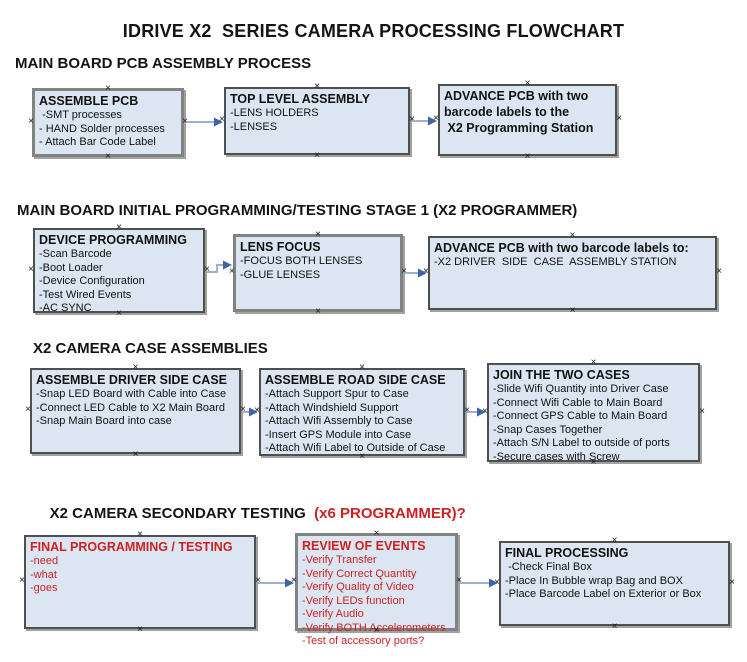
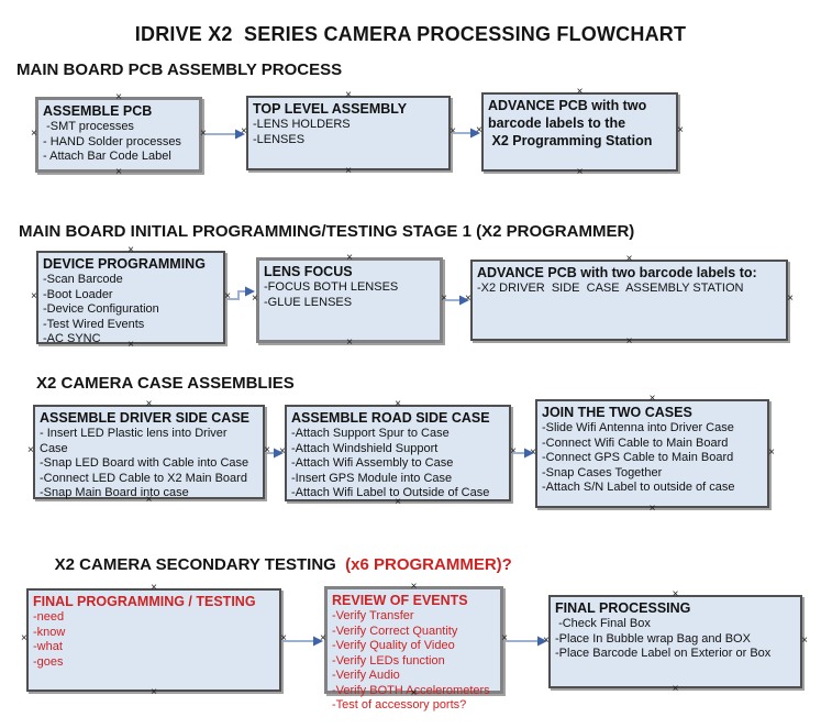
  IDRIVE X2 SERIES CAMERA PROCESSING FLOWCHART
  MAIN BOARD PCB ASSEMBLY PROCESS
  ASSEMBLE PCB
  -SMT processes
  - HAND Solder processes
  - Attach Bar Code Label
  ×
  ×
  ×
  ×
  TOP LEVEL ASSEMBLY
  -LENS HOLDERS
  -LENSES
  ×
  ×
  ×
  ×
  ADVANCE PCB with two
  barcode labels to the
  X2 Programming Station
  ×
  ×
  ×
  ×
  MAIN BOARD INITIAL PROGRAMMING/TESTING STAGE 1 (X2 PROGRAMMER)
  DEVICE PROGRAMMING
  -Scan Barcode
  -Boot Loader
  -Device Configuration
  -Test Wired Events
  -AC SYNC
  ×
  ×
  ×
  ×
  LENS FOCUS
  -FOCUS BOTH LENSES
  -GLUE LENSES
  ×
  ×
  ×
  ×
  ADVANCE PCB with two barcode labels to:
  -X2 DRIVER SIDE CASE ASSEMBLY STATION
  ×
  ×
  ×
  ×
  X2 CAMERA CASE ASSEMBLIES
  ASSEMBLE DRIVER SIDE CASE
+ - Insert LED Plastic lens into Driver Case
  -Snap LED Board with Cable into Case
  -Connect LED Cable to X2 Main Board
  -Snap Main Board into case
  ×
  ×
  ×
  ×
  ASSEMBLE ROAD SIDE CASE
  -Attach Support Spur to Case
  -Attach Windshield Support
  -Attach Wifi Assembly to Case
  -Insert GPS Module into Case
  -Attach Wifi Label to Outside of Case
  ×
  ×
  ×
  ×
  JOIN THE TWO CASES
- -Slide Wifi Quantity into Driver Case
+ -Slide Wifi Antenna into Driver Case
  -Connect Wifi Cable to Main Board
  -Connect GPS Cable to Main Board
  -Snap Cases Together
- -Attach S/N Label to outside of ports
+ -Attach S/N Label to outside of case
- -Secure cases with Screw
  ×
  ×
  ×
  ×
  X2 CAMERA SECONDARY TESTING (x6 PROGRAMMER)?
  FINAL PROGRAMMING / TESTING
  -need
+ -know
  -what
  -goes
  ×
  ×
  ×
  ×
  REVIEW OF EVENTS
  -Verify Transfer
  -Verify Correct Quantity
  -Verify Quality of Video
  -Verify LEDs function
  -Verify Audio
  -Verify BOTH Accelerometers
  -Test of accessory ports?
  ×
  ×
  ×
  ×
  FINAL PROCESSING
  -Check Final Box
  -Place In Bubble wrap Bag and BOX
  -Place Barcode Label on Exterior or Box
  ×
  ×
  ×
  ×
